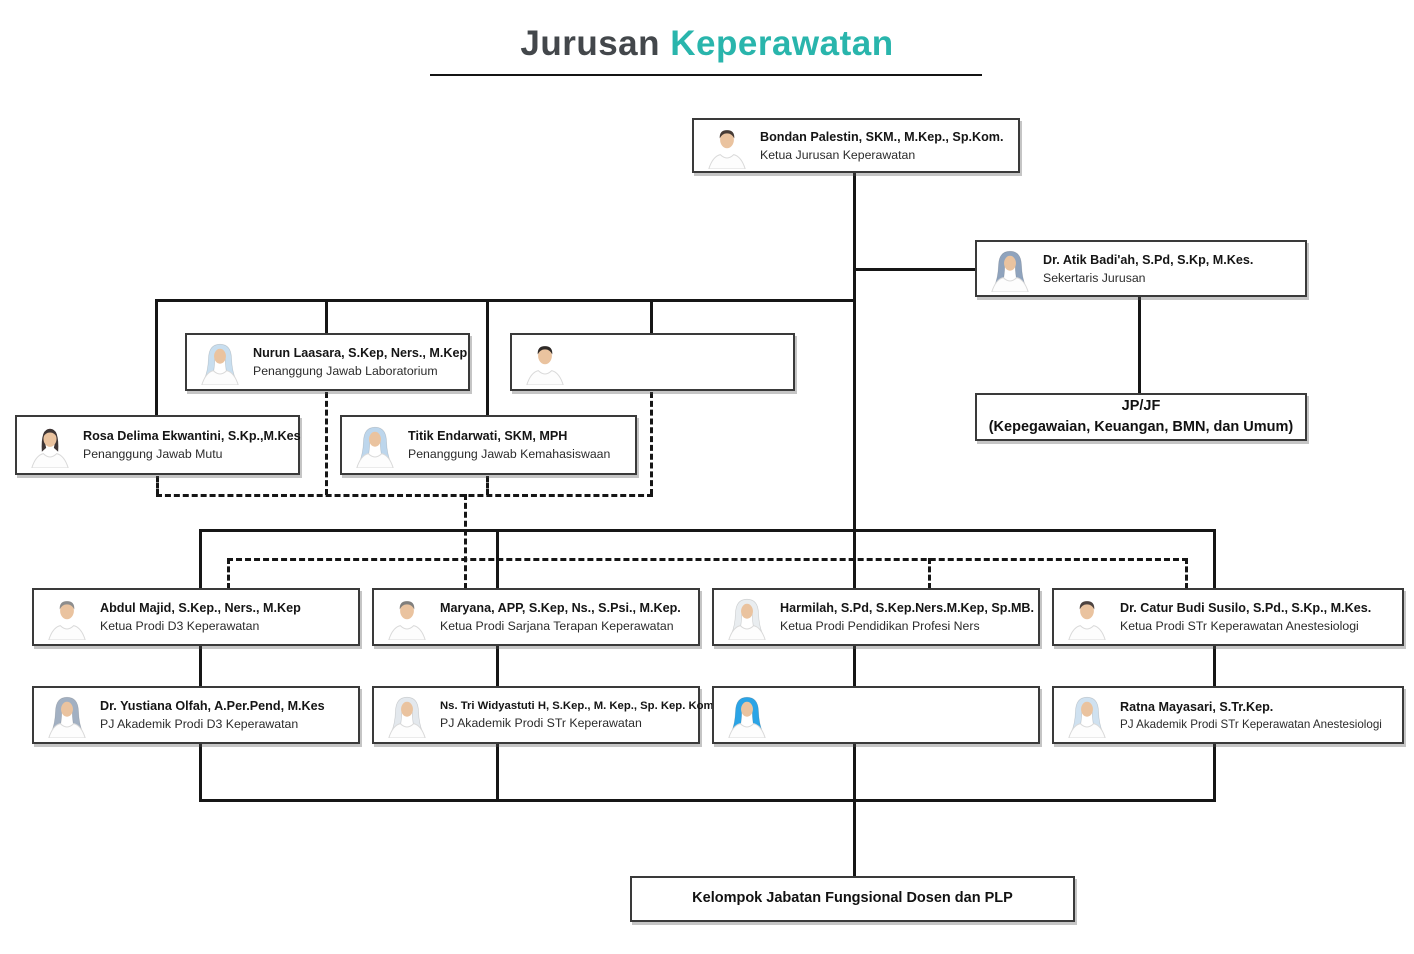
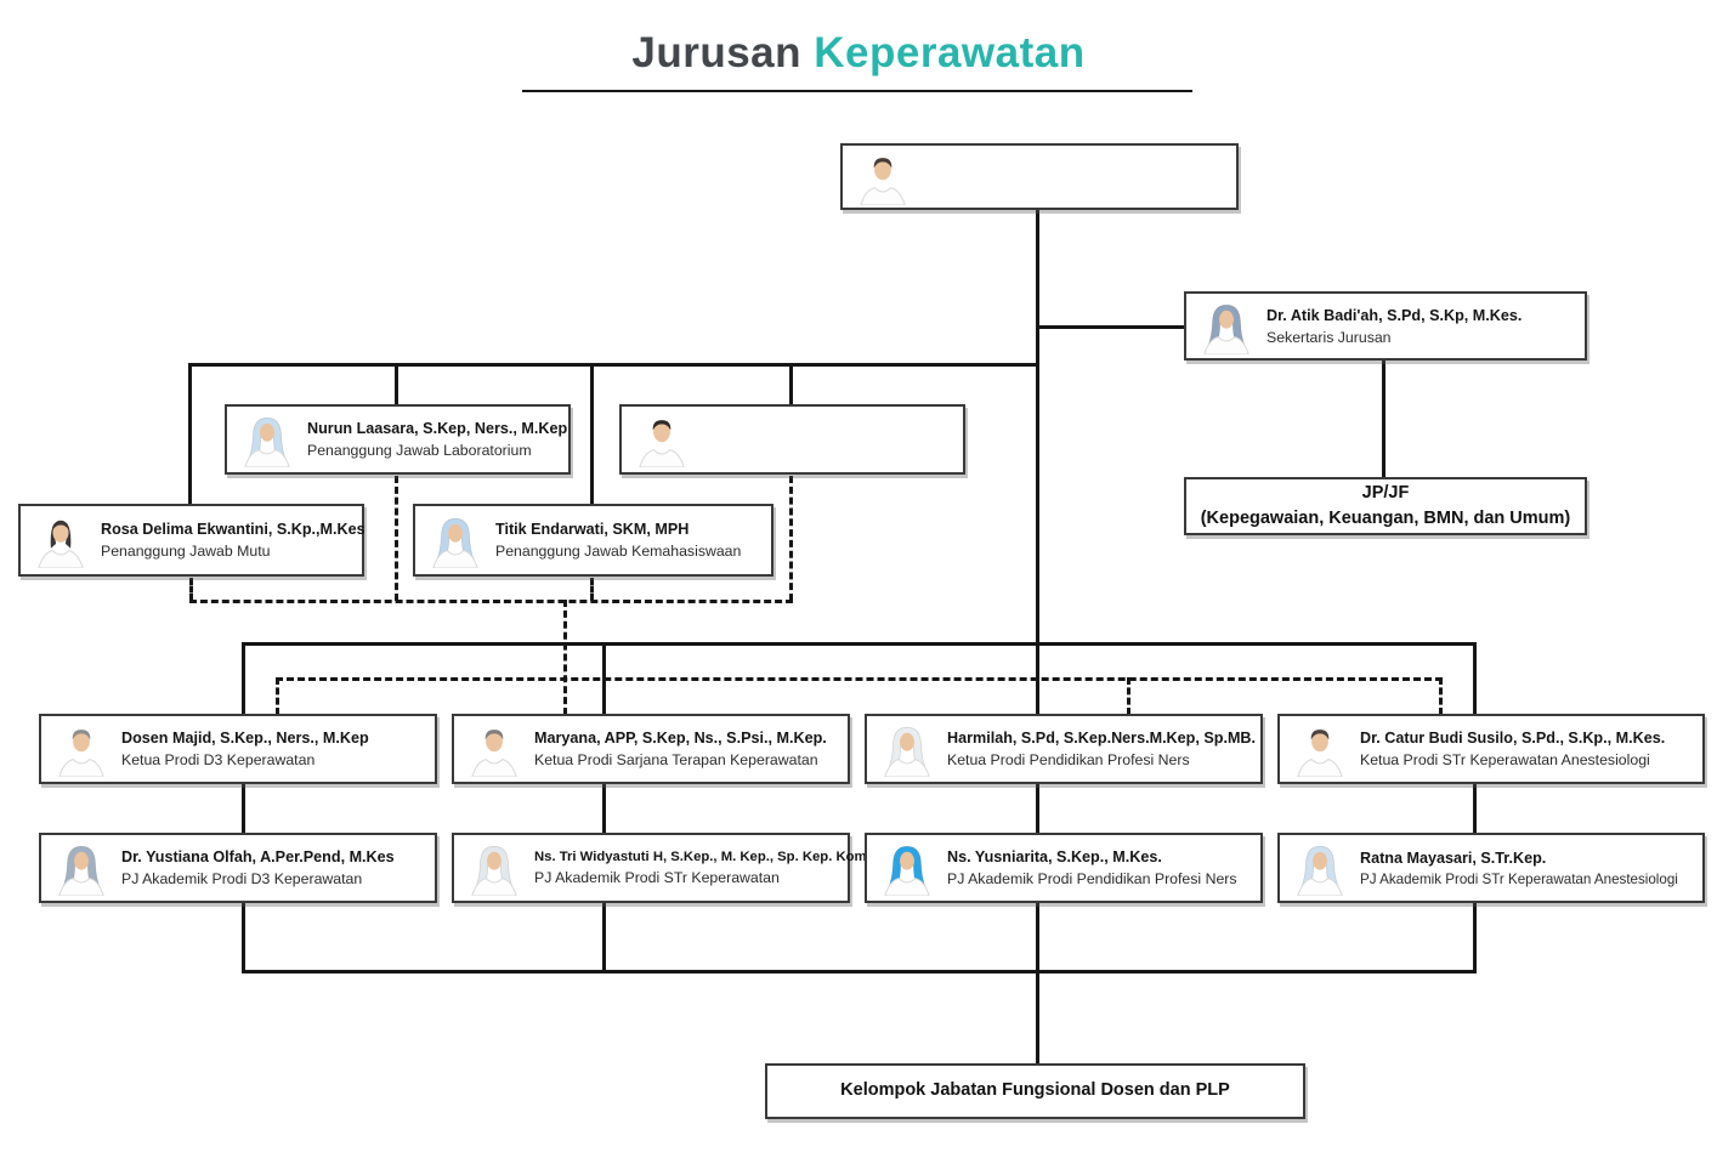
  Jurusan Keperawatan
- Bondan Palestin, SKM., M.Kep., Sp.Kom.
- Ketua Jurusan Keperawatan
  Dr. Atik Badi'ah, S.Pd, S.Kp, M.Kes.
  Sekertaris Jurusan
  Nurun Laasara, S.Kep, Ners., M.Kep
  Penanggung Jawab Laboratorium
  Rosa Delima Ekwantini, S.Kp.,M.Kes
  Penanggung Jawab Mutu
  Titik Endarwati, SKM, MPH
  Penanggung Jawab Kemahasiswaan
- Abdul Majid, S.Kep., Ners., M.Kep
+ Dosen Majid, S.Kep., Ners., M.Kep
  Ketua Prodi D3 Keperawatan
  Maryana, APP, S.Kep, Ns., S.Psi., M.Kep.
  Ketua Prodi Sarjana Terapan Keperawatan
  Harmilah, S.Pd, S.Kep.Ners.M.Kep, Sp.MB.
  Ketua Prodi Pendidikan Profesi Ners
  Dr. Catur Budi Susilo, S.Pd., S.Kp., M.Kes.
  Ketua Prodi STr Keperawatan Anestesiologi
  Dr. Yustiana Olfah, A.Per.Pend, M.Kes
  PJ Akademik Prodi D3 Keperawatan
  Ns. Tri Widyastuti H, S.Kep., M. Kep., Sp. Kep. Kom
  PJ Akademik Prodi STr Keperawatan
+ Ns. Yusniarita, S.Kep., M.Kes.
+ PJ Akademik Prodi Pendidikan Profesi Ners
  Ratna Mayasari, S.Tr.Kep.
  PJ Akademik Prodi STr Keperawatan Anestesiologi
  JP/JF
  (Kepegawaian, Keuangan, BMN, dan Umum)
  Kelompok Jabatan Fungsional Dosen dan PLP
